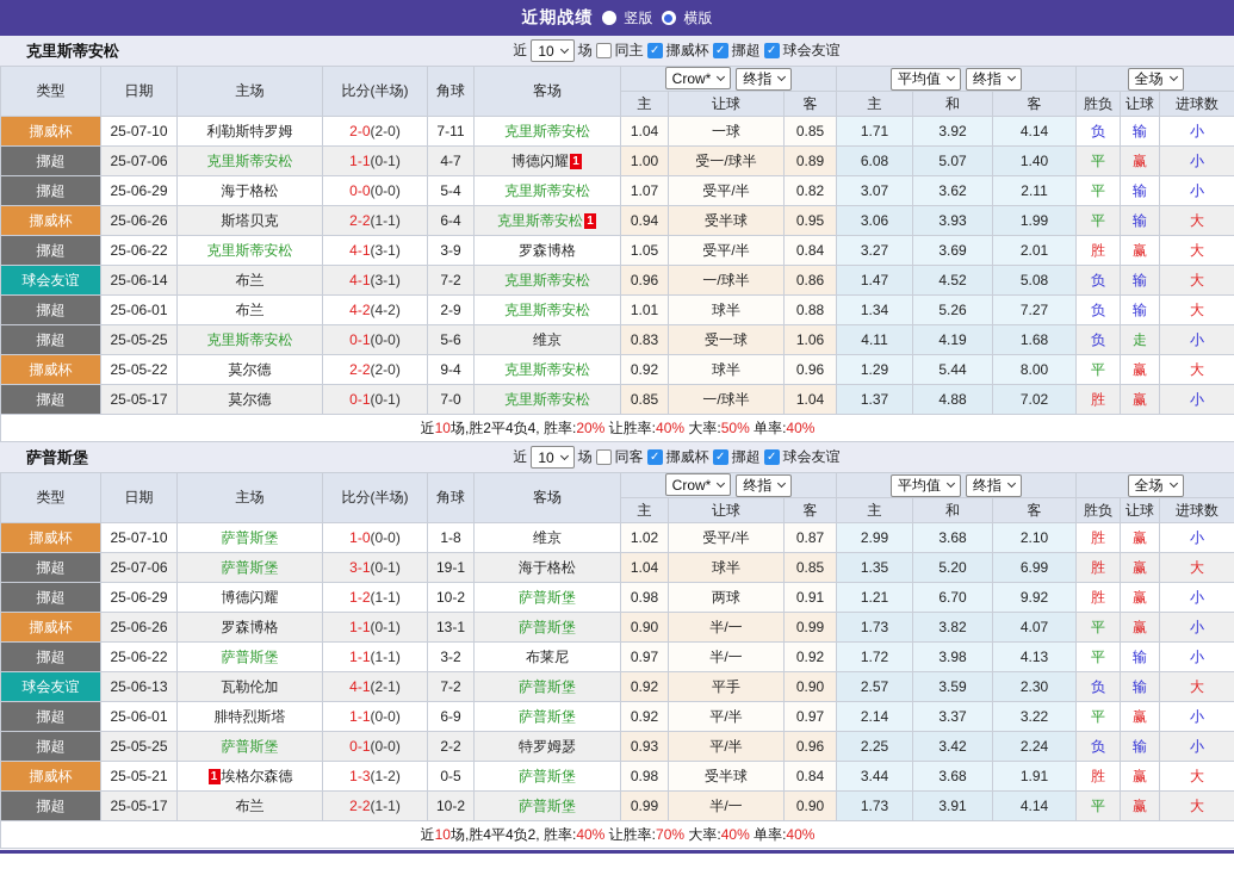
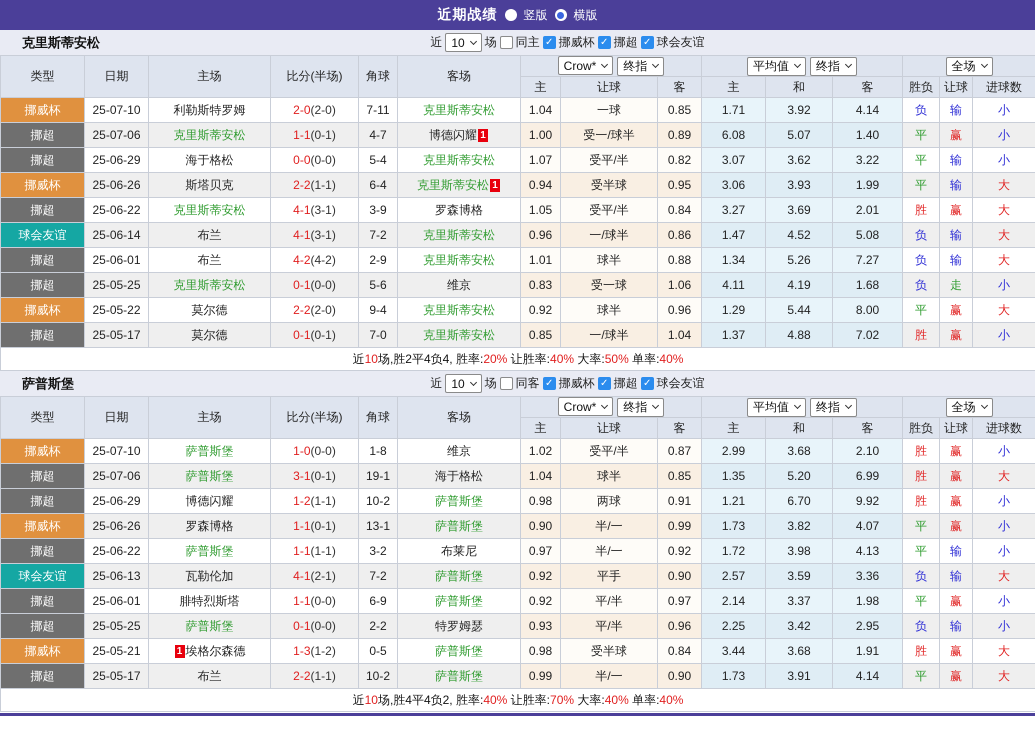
  近期战绩
  竖版
  横版
  克里斯蒂安松
  近
  10
  场
  同主
  ✓
  挪威杯
  ✓
  挪超
  ✓
  球会友谊
  类型	日期	主场	比分(半场)	角球	客场	Crow* 终指	平均值 终指	全场
  主	让球	客	主	和	客	胜负	让球	进球数
  挪威杯	25-07-10	利勒斯特罗姆	2-0(2-0)	7-11	克里斯蒂安松	1.04	一球	0.85	1.71	3.92	4.14	负	输	小
  挪超	25-07-06	克里斯蒂安松	1-1(0-1)	4-7	博德闪耀 1	1.00	受一/球半	0.89	6.08	5.07	1.40	平	赢	小
- 挪超	25-06-29	海于格松	0-0(0-0)	5-4	克里斯蒂安松	1.07	受平/半	0.82	3.07	3.62	2.11	平	输	小
+ 挪超	25-06-29	海于格松	0-0(0-0)	5-4	克里斯蒂安松	1.07	受平/半	0.82	3.07	3.62	3.22	平	输	小
  挪威杯	25-06-26	斯塔贝克	2-2(1-1)	6-4	克里斯蒂安松 1	0.94	受半球	0.95	3.06	3.93	1.99	平	输	大
  挪超	25-06-22	克里斯蒂安松	4-1(3-1)	3-9	罗森博格	1.05	受平/半	0.84	3.27	3.69	2.01	胜	赢	大
  球会友谊	25-06-14	布兰	4-1(3-1)	7-2	克里斯蒂安松	0.96	一/球半	0.86	1.47	4.52	5.08	负	输	大
  挪超	25-06-01	布兰	4-2(4-2)	2-9	克里斯蒂安松	1.01	球半	0.88	1.34	5.26	7.27	负	输	大
  挪超	25-05-25	克里斯蒂安松	0-1(0-0)	5-6	维京	0.83	受一球	1.06	4.11	4.19	1.68	负	走	小
  挪威杯	25-05-22	莫尔德	2-2(2-0)	9-4	克里斯蒂安松	0.92	球半	0.96	1.29	5.44	8.00	平	赢	大
  挪超	25-05-17	莫尔德	0-1(0-1)	7-0	克里斯蒂安松	0.85	一/球半	1.04	1.37	4.88	7.02	胜	赢	小
  近10场,胜2平4负4, 胜率:20% 让胜率:40% 大率:50% 单率:40%
  萨普斯堡
  近
  10
  场
  同客
  ✓
  挪威杯
  ✓
  挪超
  ✓
  球会友谊
  类型	日期	主场	比分(半场)	角球	客场	Crow* 终指	平均值 终指	全场
  主	让球	客	主	和	客	胜负	让球	进球数
  挪威杯	25-07-10	萨普斯堡	1-0(0-0)	1-8	维京	1.02	受平/半	0.87	2.99	3.68	2.10	胜	赢	小
  挪超	25-07-06	萨普斯堡	3-1(0-1)	19-1	海于格松	1.04	球半	0.85	1.35	5.20	6.99	胜	赢	大
  挪超	25-06-29	博德闪耀	1-2(1-1)	10-2	萨普斯堡	0.98	两球	0.91	1.21	6.70	9.92	胜	赢	小
  挪威杯	25-06-26	罗森博格	1-1(0-1)	13-1	萨普斯堡	0.90	半/一	0.99	1.73	3.82	4.07	平	赢	小
  挪超	25-06-22	萨普斯堡	1-1(1-1)	3-2	布莱尼	0.97	半/一	0.92	1.72	3.98	4.13	平	输	小
- 球会友谊	25-06-13	瓦勒伦加	4-1(2-1)	7-2	萨普斯堡	0.92	平手	0.90	2.57	3.59	2.30	负	输	大
+ 球会友谊	25-06-13	瓦勒伦加	4-1(2-1)	7-2	萨普斯堡	0.92	平手	0.90	2.57	3.59	3.36	负	输	大
- 挪超	25-06-01	腓特烈斯塔	1-1(0-0)	6-9	萨普斯堡	0.92	平/半	0.97	2.14	3.37	3.22	平	赢	小
+ 挪超	25-06-01	腓特烈斯塔	1-1(0-0)	6-9	萨普斯堡	0.92	平/半	0.97	2.14	3.37	1.98	平	赢	小
- 挪超	25-05-25	萨普斯堡	0-1(0-0)	2-2	特罗姆瑟	0.93	平/半	0.96	2.25	3.42	2.24	负	输	小
+ 挪超	25-05-25	萨普斯堡	0-1(0-0)	2-2	特罗姆瑟	0.93	平/半	0.96	2.25	3.42	2.95	负	输	小
  挪威杯	25-05-21	1 埃格尔森德	1-3(1-2)	0-5	萨普斯堡	0.98	受半球	0.84	3.44	3.68	1.91	胜	赢	大
  挪超	25-05-17	布兰	2-2(1-1)	10-2	萨普斯堡	0.99	半/一	0.90	1.73	3.91	4.14	平	赢	大
  近10场,胜4平4负2, 胜率:40% 让胜率:70% 大率:40% 单率:40%
